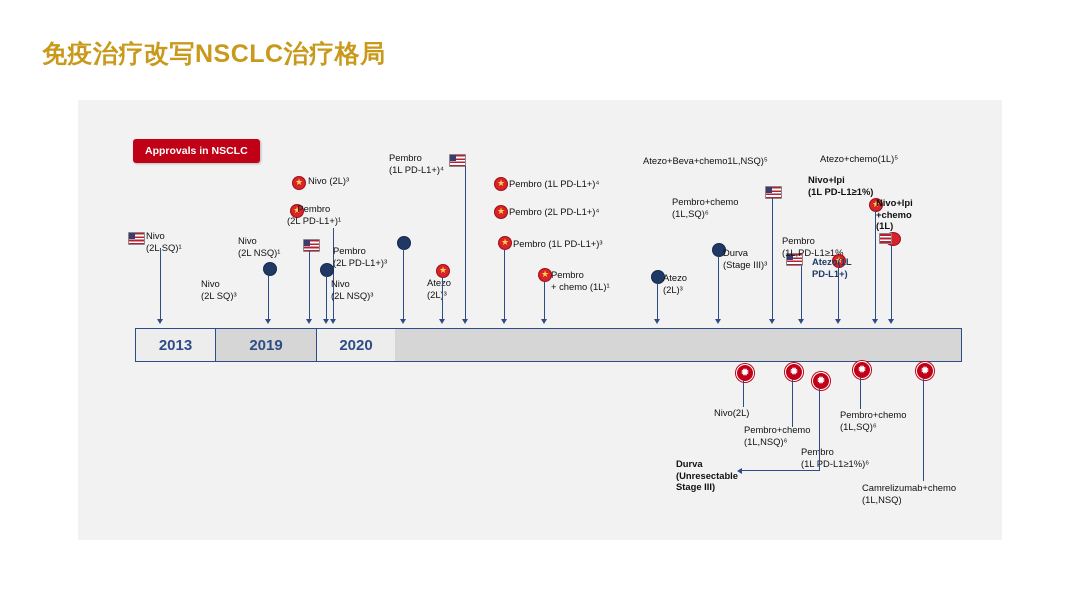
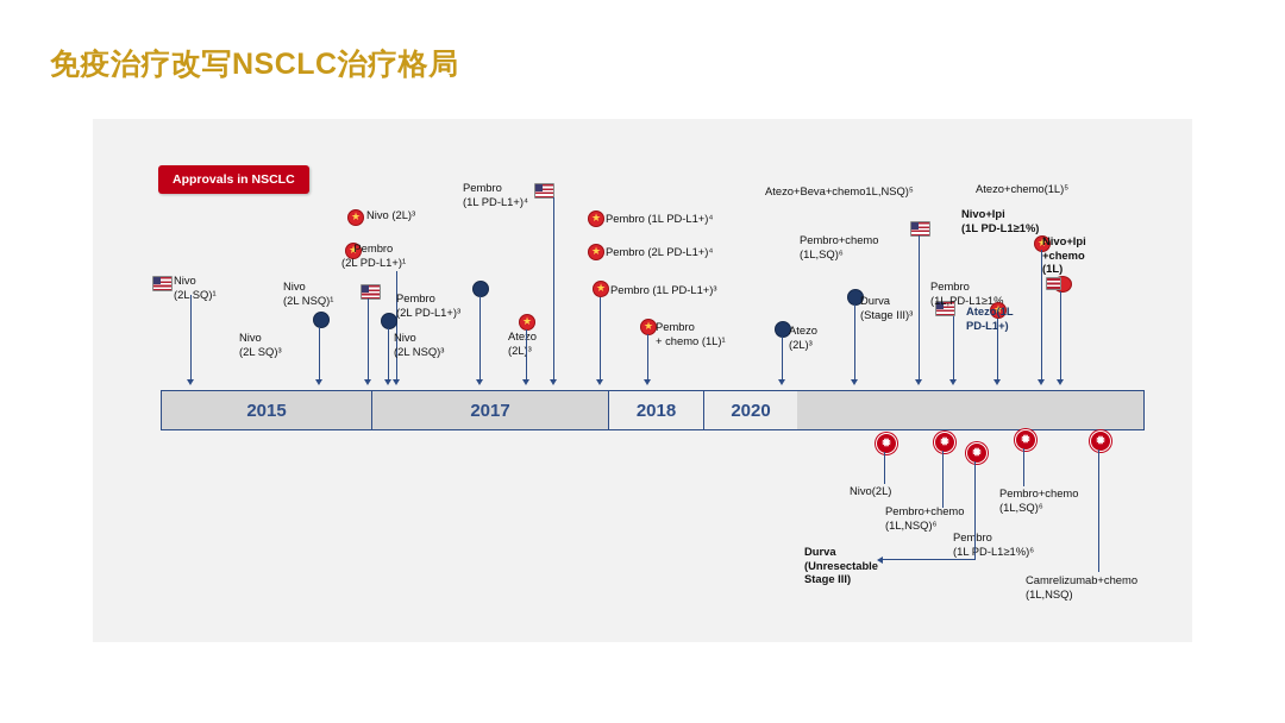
  免疫治疗改写NSCLC治疗格局
  Approvals in NSCLC
+ 2015
+ 2017
- 2013
+ 2018
- 2019
  2020
  Nivo
  (2L SQ)¹
  Nivo
  (2L SQ)³
  Nivo
  (2L NSQ)¹
  Pembro
  (2L PD-L1+)¹
  Nivo (2L)³
  Nivo
  (2L NSQ)³
  Pembro
  (2L PD-L1+)³
  Atezo
  (2L³
  Pembro
  (1L PD-L1+)⁴
  Pembro (1L PD-L1+)⁴
  Pembro (2L PD-L1+)⁴
  Pembro (1L PD-L1+)³
  Pembro
  + chemo (1L)¹
  Atezo
  (2L)³
  Durva
  (Stage III)³
  Pembro+chemo
  (1L,SQ)⁶
  Atezo+Beva+chemo1L,NSQ)⁵
  Pembro
  (1L,PD-L1≥1%
  Atezo(1L
  PD-L1+)
  Atezo+chemo(1L)⁵
  Nivo+Ipi
  (1L PD-L1≥1%)
  Nivo+Ipi
  +chemo
  (1L)
  Nivo(2L)
  Pembro+chemo
  (1L,NSQ)⁶
  Pembro
  (1LD-L1≥1%)⁶
  Pembro+chemo
  (1L,SQ)⁶
  Camrelizumab+chemo
  (1L,NSQ)
  Durva
  (Unresectable
  Stage III)
